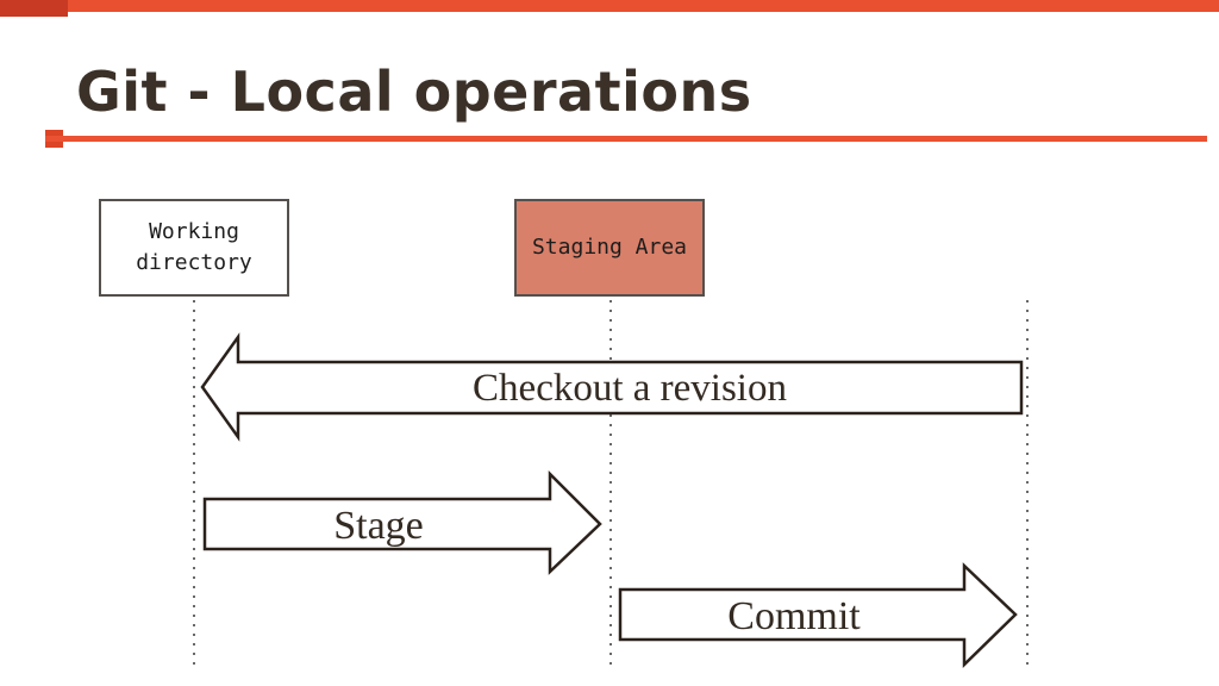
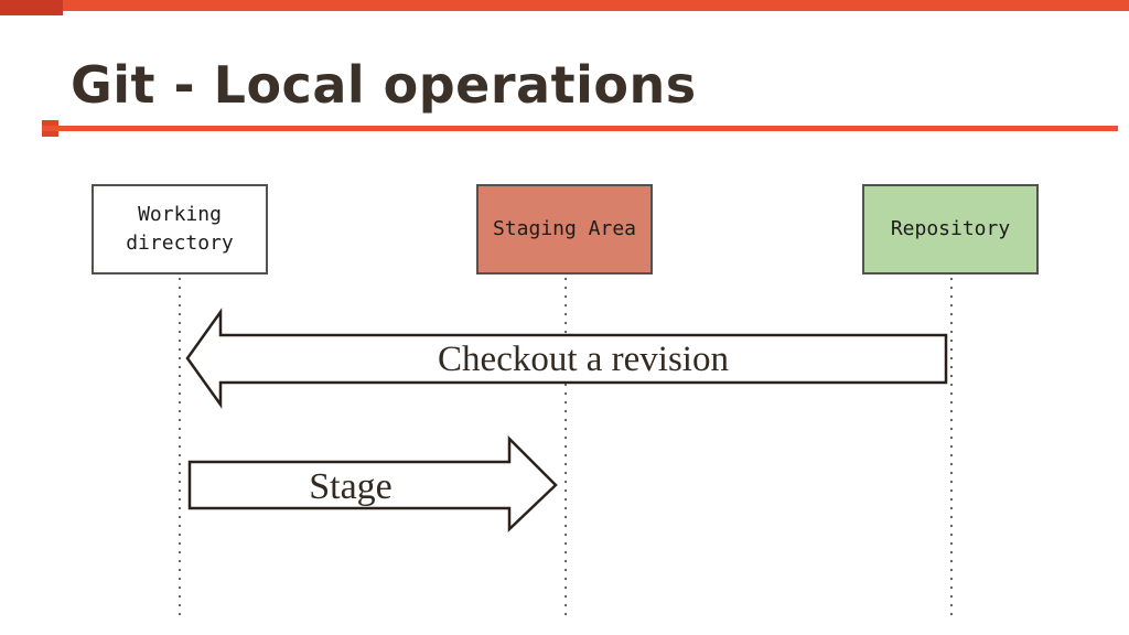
  Git - Local operations
  Working
  directory
  Staging Area
+ Repository
  Checkout a revision
  Stage
- Commit
